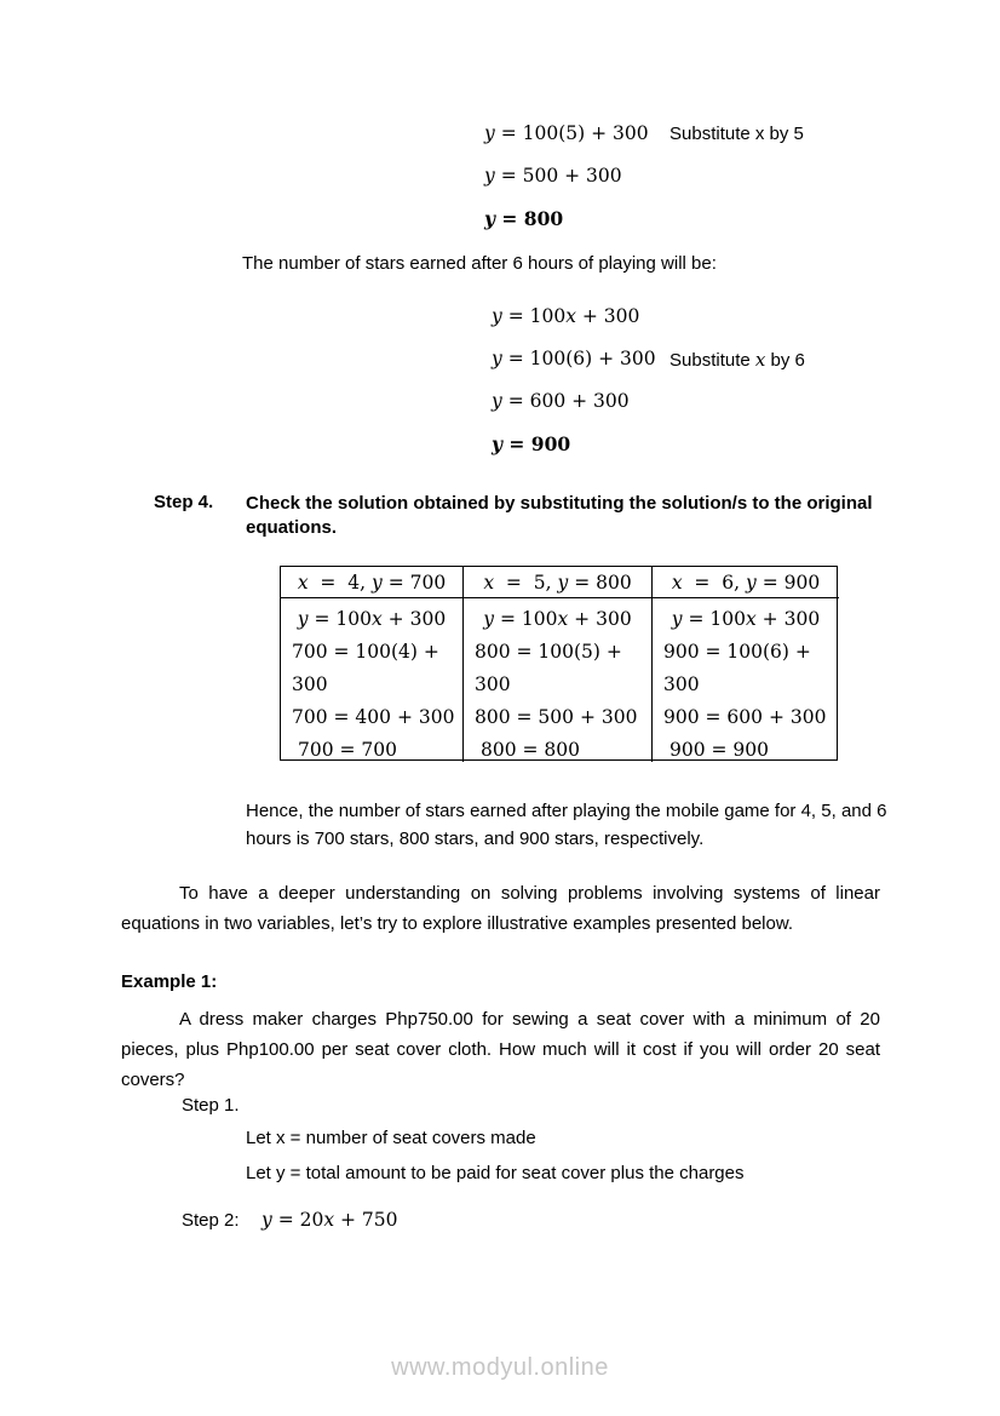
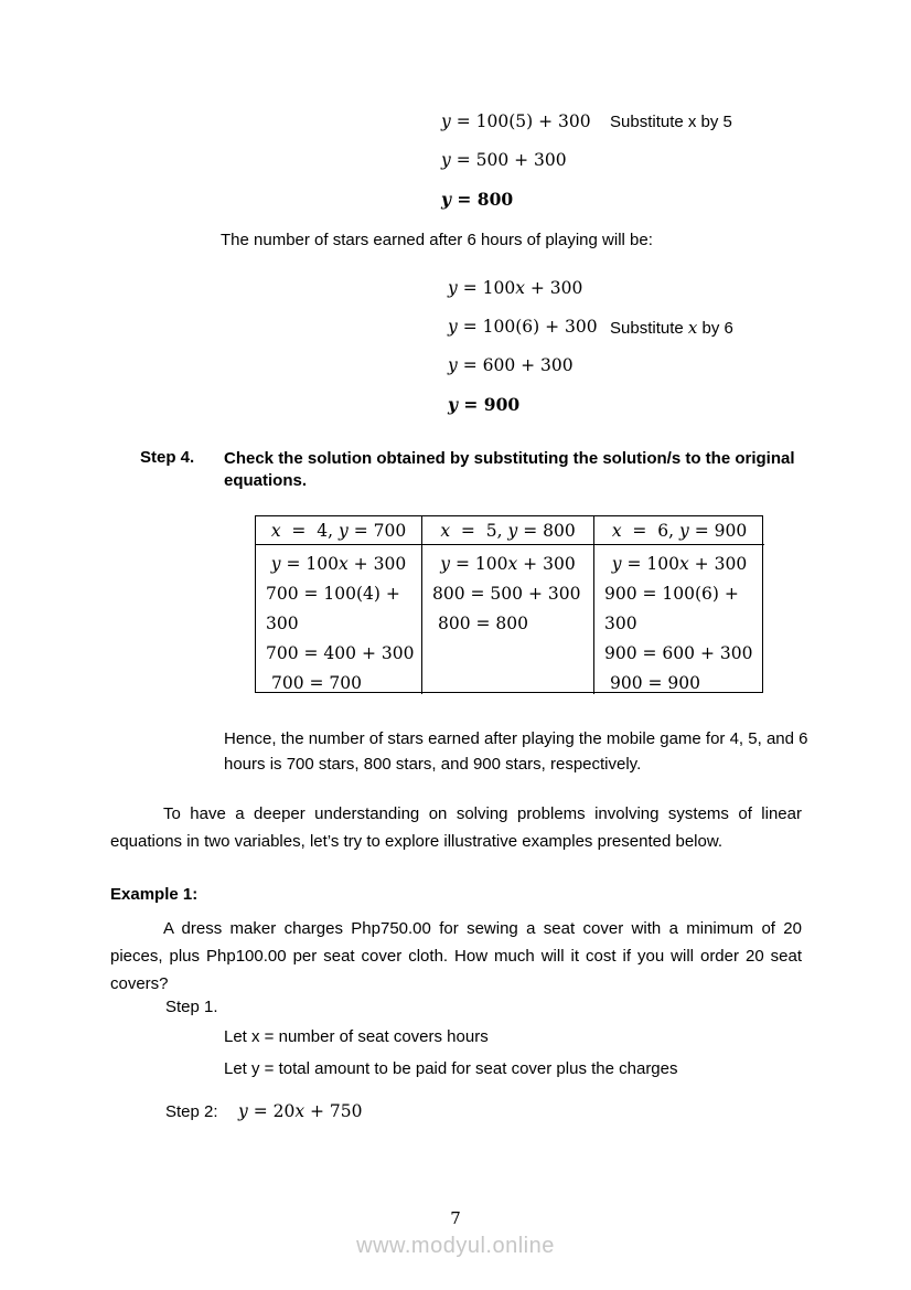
  y = 100(5) + 300
  Substitute x by 5
  y = 500 + 300
  y = 800
  The number of stars earned after 6 hours of playing will be:
  y = 100x + 300
  y = 100(6) + 300
  Substitute x by 6
  y = 600 + 300
  y = 900
  Step 4.
  Check the solution obtained by substituting the solution/s to the original equations.
  x
  = 4,
  y
  = 700
  x
  = 5,
  y
  = 800
  x
  = 6,
  y
  = 900
  y = 100x + 300
  700 = 100(4) + 300
  700 = 400 + 300
  700 = 700
  y = 100x + 300
- 800 = 100(5) + 300
  800 = 500 + 300
  800 = 800
  y = 100x + 300
  900 = 100(6) + 300
  900 = 600 + 300
  900 = 900
  Hence, the number of stars earned after playing the mobile game for 4, 5, and 6 hours is 700 stars, 800 stars, and 900 stars, respectively.
  To have a deeper understanding on solving problems involving systems of linear equations in two variables, let’s try to explore illustrative examples presented below.
  Example 1:
  A dress maker charges Php750.00 for sewing a seat cover with a minimum of 20 pieces, plus Php100.00 per seat cover cloth. How much will it cost if you will order 20 seat covers?
  Step 1.
- Let x = number of seat covers made
+ Let x = number of seat covers hours
  Let y = total amount to be paid for seat cover plus the charges
  Step 2:
  y = 20x + 750
+ 7
  www.modyul.online
